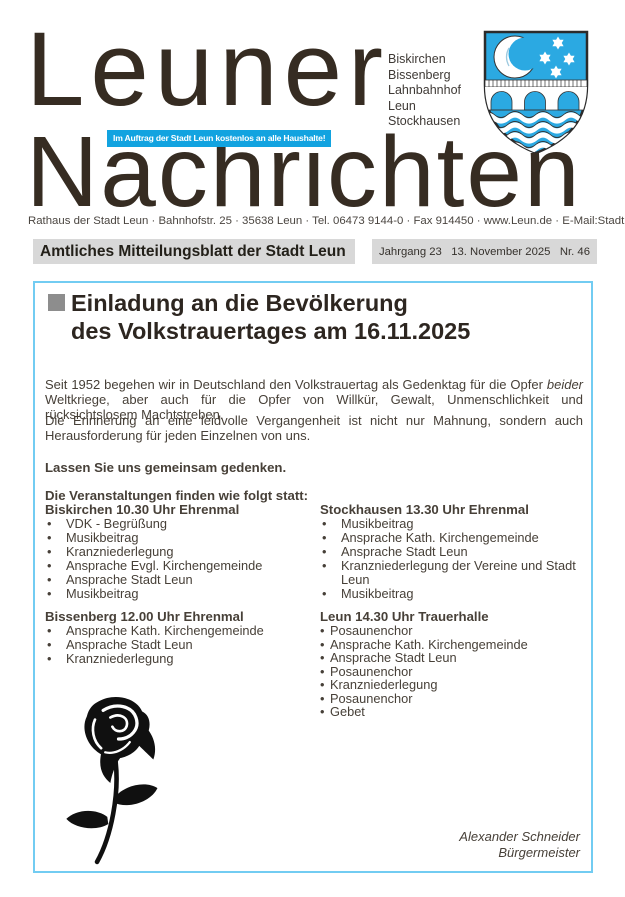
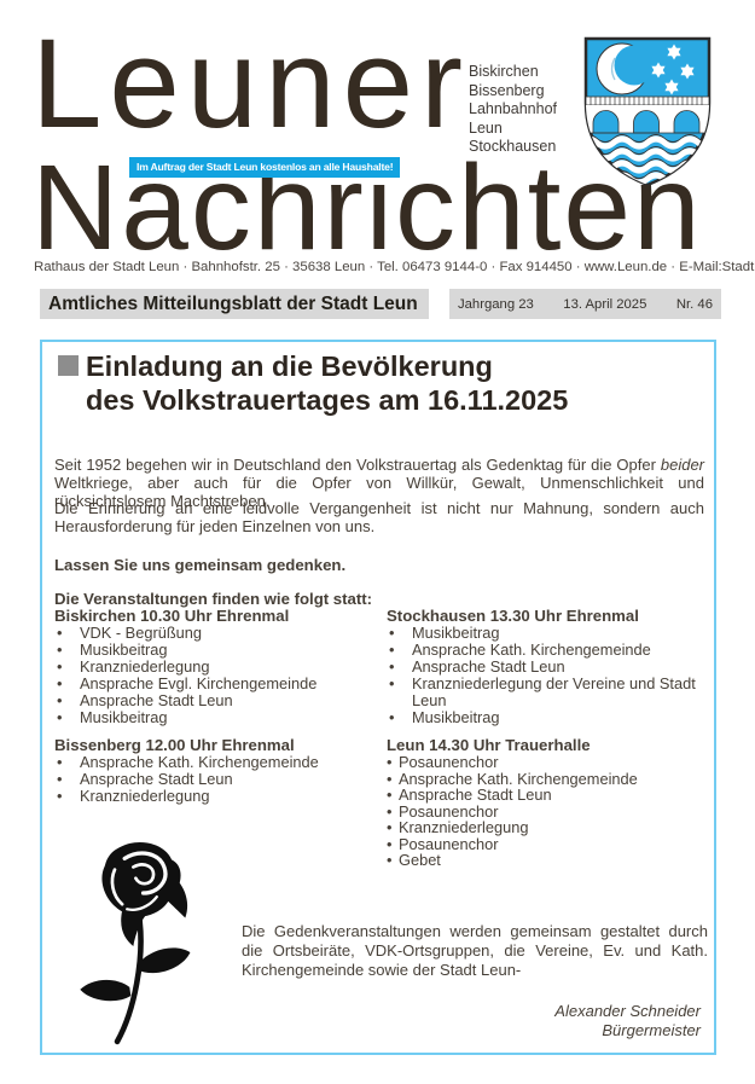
  Leuner
  Nachrichten
  Im Auftrag der Stadt Leun kostenlos an alle Haushalte!
  Biskirchen
  Bissenberg
  Lahnbahnhof
  Leun
  Stockhausen
  Rathaus der Stadt Leun · Bahnhofstr. 25 · 35638 Leun · Tel. 06473 9144-0 · Fax 914450 · www.Leun.de · E-Mail:Stadt
  Amtliches Mitteilungsblatt der Stadt Leun
  Jahrgang 23
- 13. November 2025
+ 13. April 2025
  Nr. 46
  Einladung an die Bevölkerung
  des Volkstrauertages am 16.11.2025
  Seit 1952 begehen wir in Deutschland den Volkstrauertag als Gedenktag für die Opfer beider Weltkriege, aber auch für die Opfer von Willkür, Gewalt, Unmenschlichkeit und rücksichtslosem Machtstreben.
  Die Erinnerung an eine leidvolle Vergangenheit ist nicht nur Mahnung, sondern auch Herausforderung für jeden Einzelnen von uns.
  Lassen Sie uns gemeinsam gedenken.
  Die Veranstaltungen finden wie folgt statt:
  Biskirchen 10.30 Uhr Ehrenmal
  VDK - Begrüßung
  Musikbeitrag
  Kranzniederlegung
  Ansprache Evgl. Kirchengemeinde
  Ansprache Stadt Leun
  Musikbeitrag
  Bissenberg 12.00 Uhr Ehrenmal
  Ansprache Kath. Kirchengemeinde
  Ansprache Stadt Leun
  Kranzniederlegung
  Stockhausen 13.30 Uhr Ehrenmal
  Musikbeitrag
  Ansprache Kath. Kirchengemeinde
  Ansprache Stadt Leun
  Kranzniederlegung der Vereine und Stadt Leun
  Musikbeitrag
  Leun 14.30 Uhr Trauerhalle
  Posaunenchor
  Ansprache Kath. Kirchengemeinde
  Ansprache Stadt Leun
  Posaunenchor
  Kranzniederlegung
  Posaunenchor
  Gebet
+ Die Gedenkveranstaltungen werden gemeinsam gestaltet durch die Ortsbeiräte, VDK-Ortsgruppen, die Vereine, Ev. und Kath. Kirchengemeinde sowie der Stadt Leun-
  Alexander Schneider
  Bürgermeister
